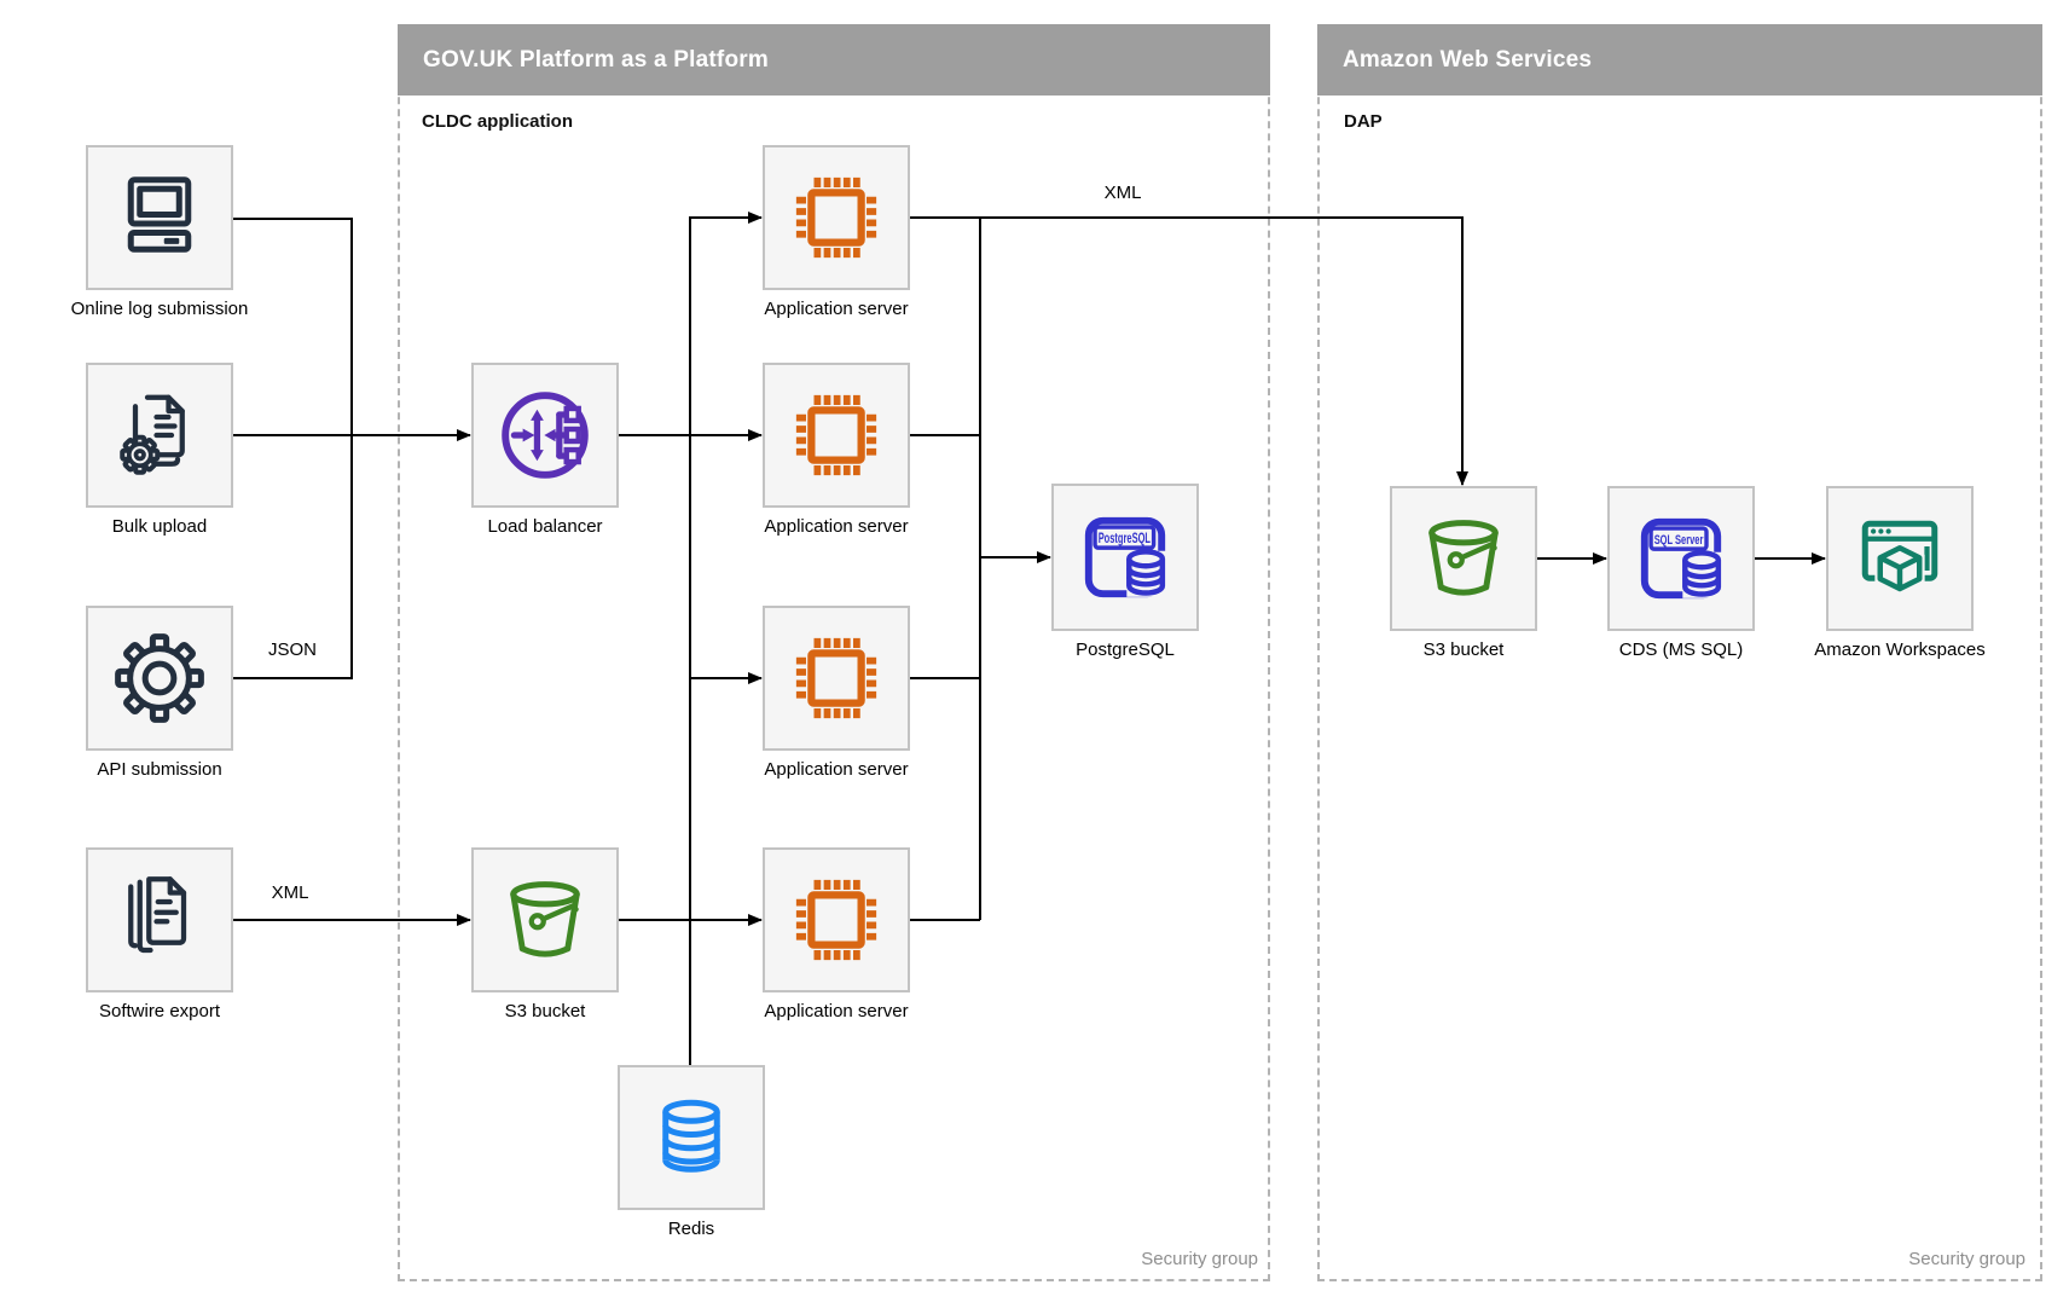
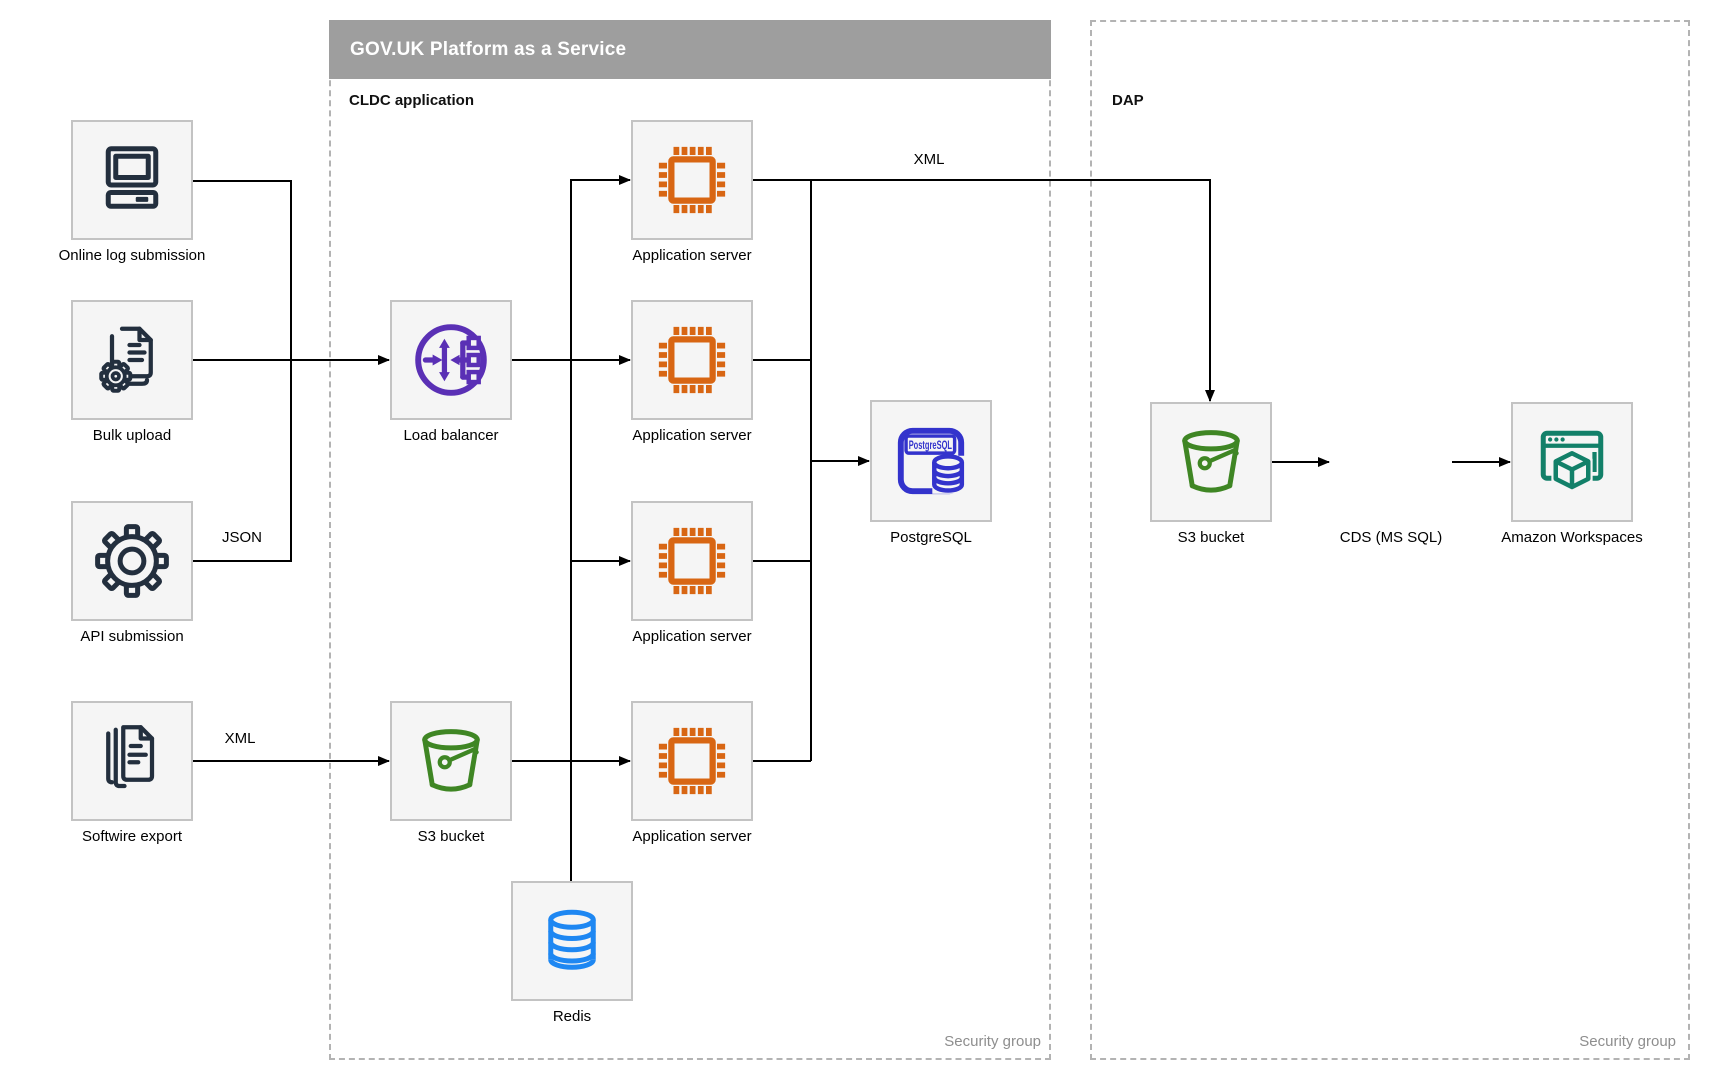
- GOV.UK Platform as a Platform
+ GOV.UK Platform as a Service
- Amazon Web Services
  CLDC application
  DAP
  Security group
  Security group
  XML
  JSON
  XML
  Online log submission
  Bulk upload
  API submission
  Softwire export
  Load balancer
  S3 bucket
  Application server
  Application server
  Application server
  Application server
  Redis
  PostgreSQL
  PostgreSQL
  S3 bucket
- SQL Server
  CDS (MS SQL)
  Amazon Workspaces
